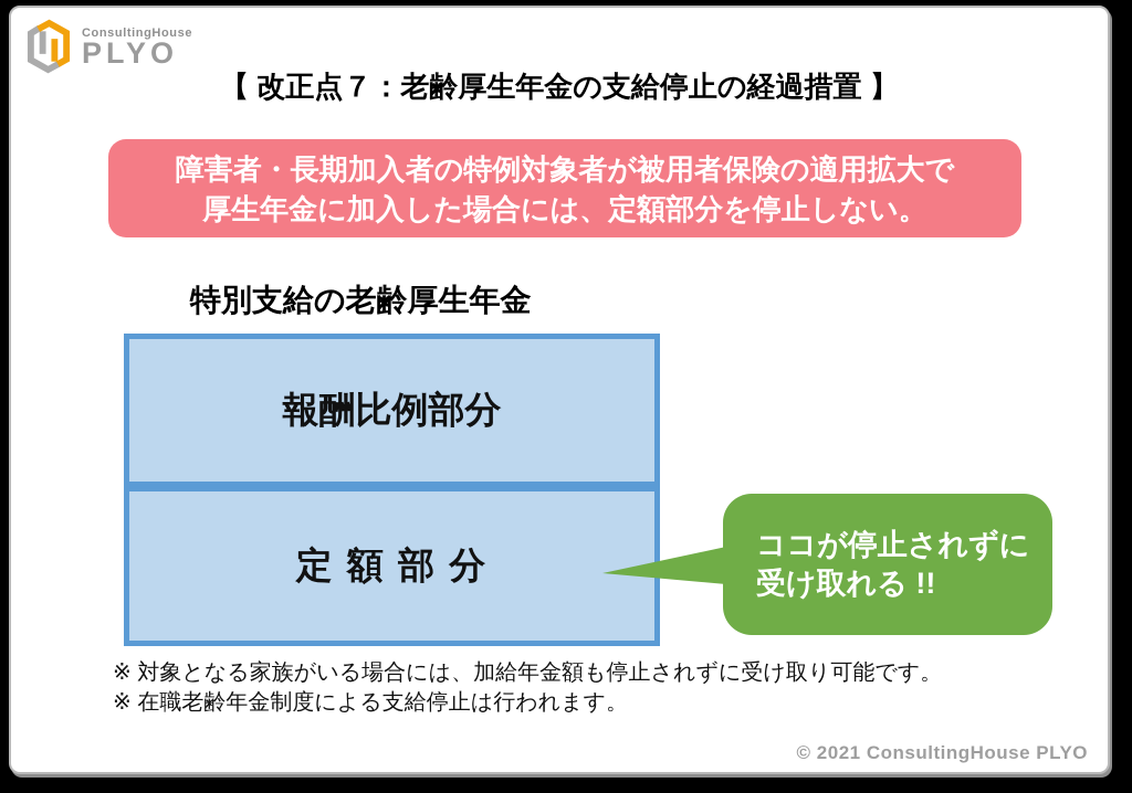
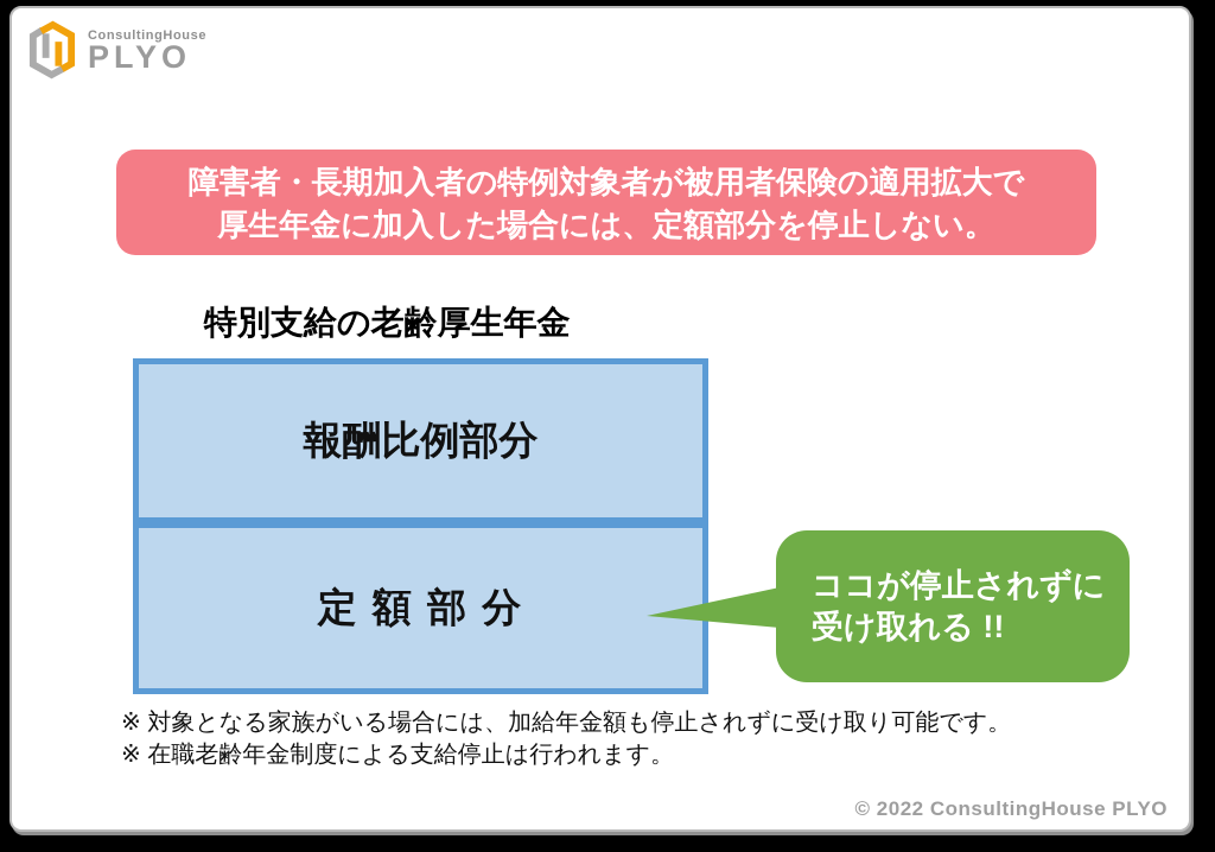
  ConsultingHouse
  PLYO
- 【 改正点７：老齢厚生年金の支給停止の経過措置 】
  障害者・長期加入者の特例対象者が被用者保険の適用拡大で
  厚生年金に加入した場合には、定額部分を停止しない。
  特別支給の老齢厚生年金
  報酬比例部分
  定 額 部 分
  ココが停止されずに
  受け取れる !!
  ※ 対象となる家族がいる場合には、加給年金額も停止されずに受け取り可能です。
  ※ 在職老齢年金制度による支給停止は行われます。
- © 2021 ConsultingHouse PLYO
+ © 2022 ConsultingHouse PLYO
